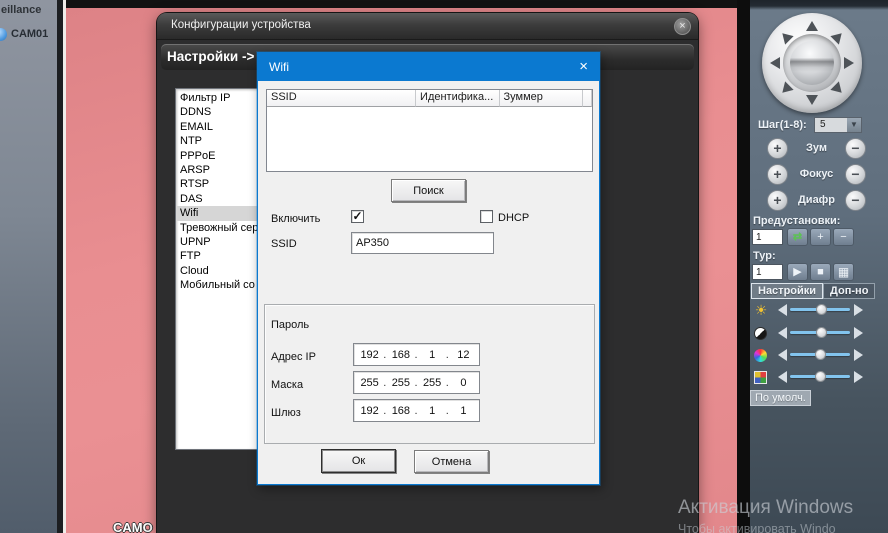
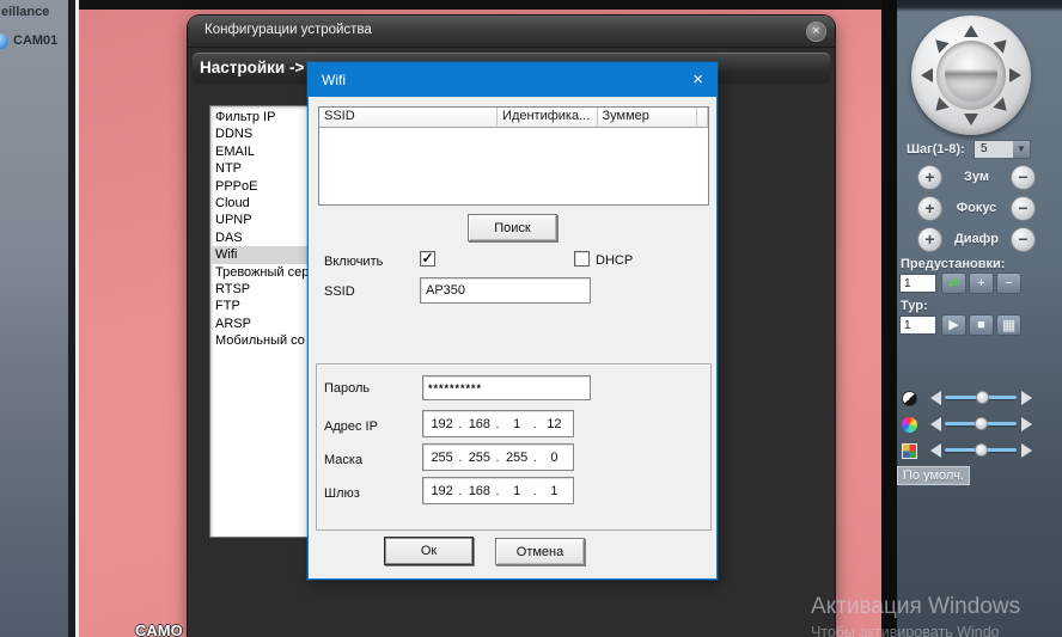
  eillance
  CAM01
  CAMO
  Конфигурации устройства
  ×
  Настройки ->
  Фильтр IP
  DDNS
  EMAIL
  NTP
  PPPoE
- ARSP
+ Cloud
- RTSP
+ UPNP
  DAS
  Wifi
  Тревожный сер
- UPNP
+ RTSP
  FTP
- Cloud
+ ARSP
  Мобильный со
  Wifi
  ×
  SSID
  Идентифика...
  Зуммер
  Поиск
  Включить
  ✓
  DHCP
  SSID
  AP350
  Пароль
+ **********
  Адрес IP
  192
  168
  1
  12
  Маска
  255
  255
  255
  0
  Шлюз
  192
  168
  1
  1
  Ок
  Отмена
  Шаг(1-8):
  5
  ▼
  +
  Зум
  −
  +
  Фокус
  −
  +
  Диафр
  −
  Предустановки:
  1
  ⇄
  +
  −
  Тур:
  1
  ▶
  ■
  ▦
- Настройки
- Доп-но
- ☀
  По умолч.
  Активация Windows
  Чтобы активировать Windo
